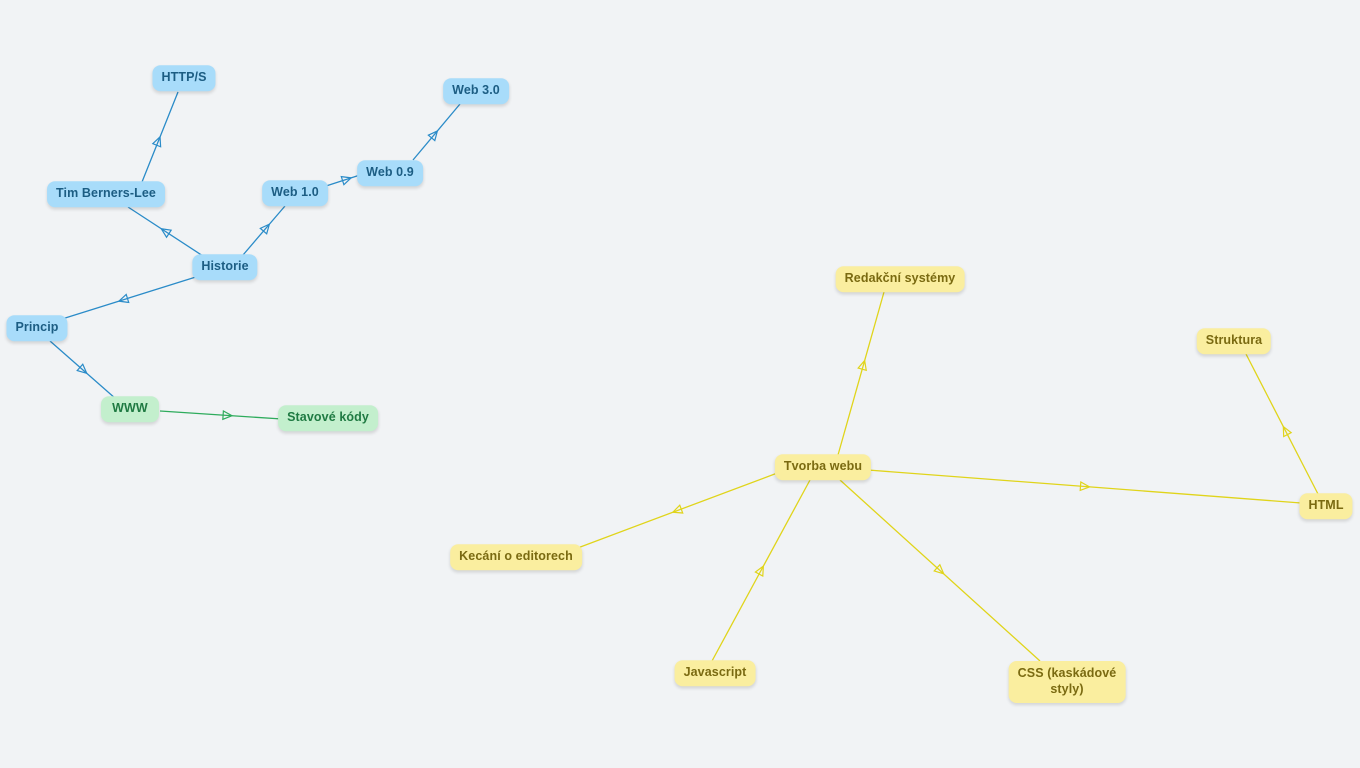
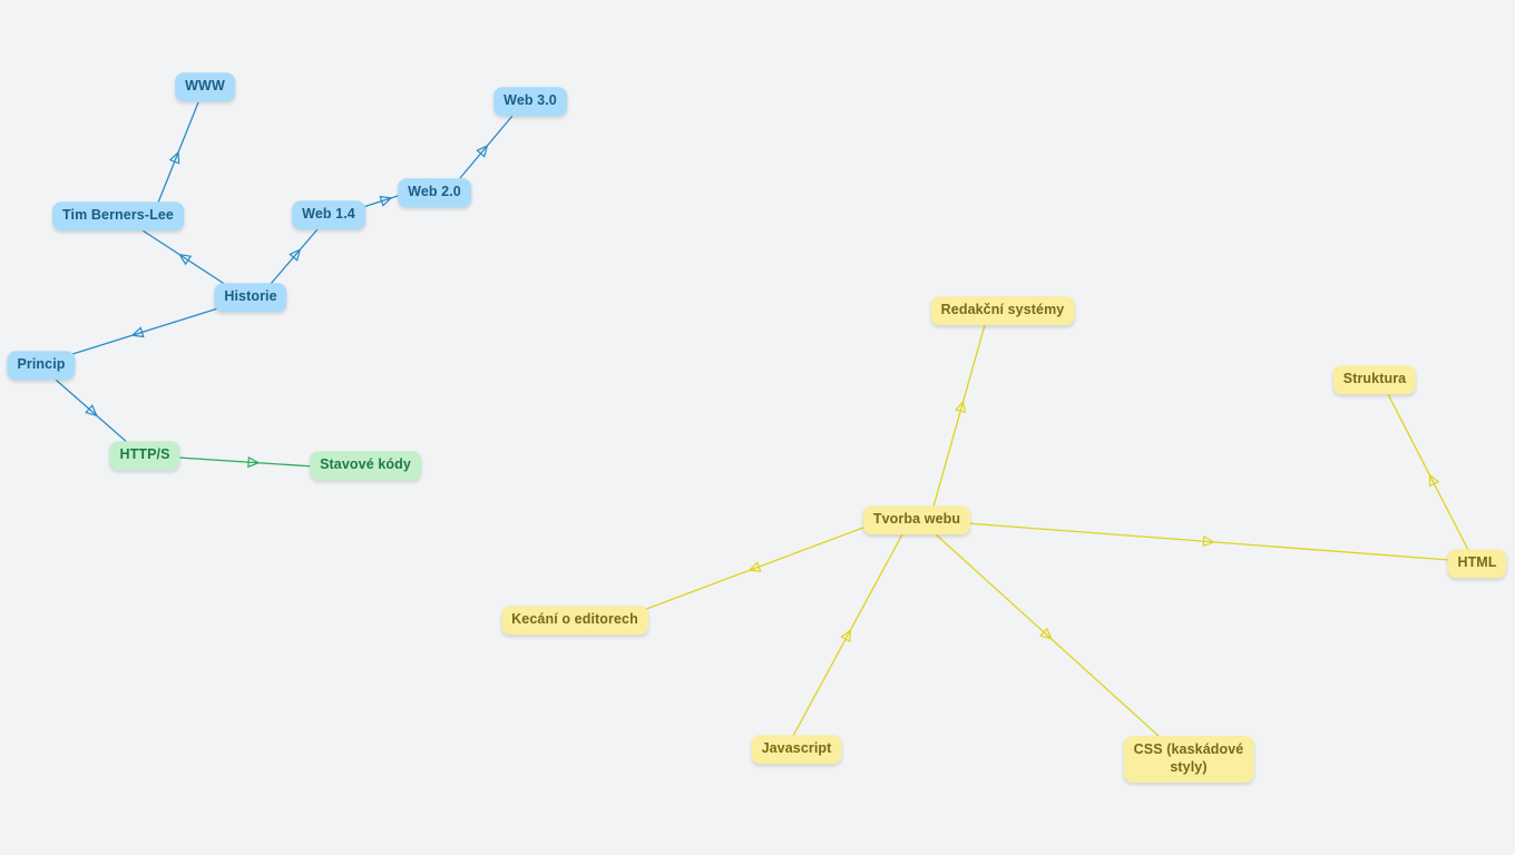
- HTTP/S
+ WWW
  Web 3.0
- Web 0.9
+ Web 2.0
  Tim Berners-Lee
- Web 1.0
+ Web 1.4
  Historie
  Princip
- WWW
+ HTTP/S
  Stavové kódy
  Redakční systémy
  Struktura
  Tvorba webu
  HTML
  Kecání o editorech
  Javascript
  CSS (kaskádové
  styly)
